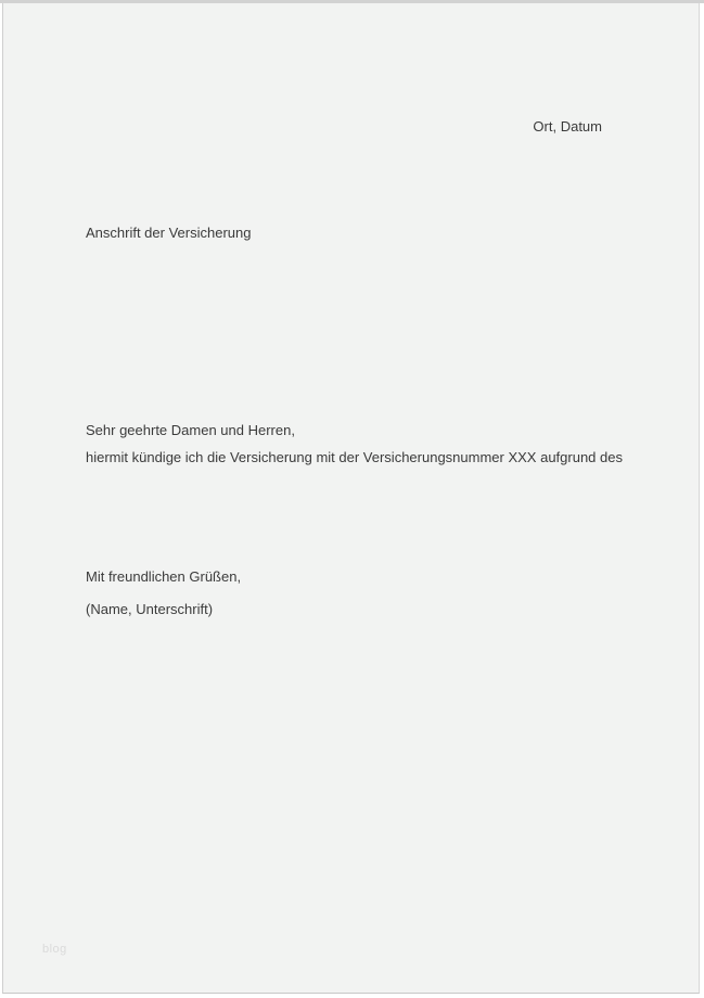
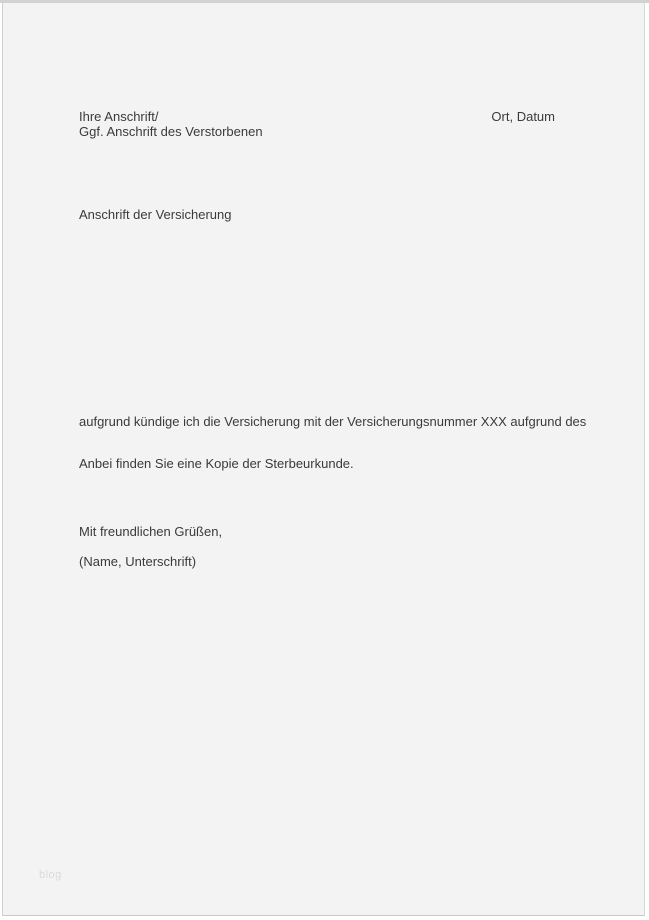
+ Ihre Anschrift/
+ Ggf. Anschrift des Verstorbenen
  Ort, Datum
  Anschrift der Versicherung
- Sehr geehrte Damen und Herren,
- hiermit kündige ich die Versicherung mit der Versicherungsnummer XXX aufgrund des
+ aufgrund kündige ich die Versicherung mit der Versicherungsnummer XXX aufgrund des
+ Anbei finden Sie eine Kopie der Sterbeurkunde.
  Mit freundlichen Grüßen,
  (Name, Unterschrift)
  blog
